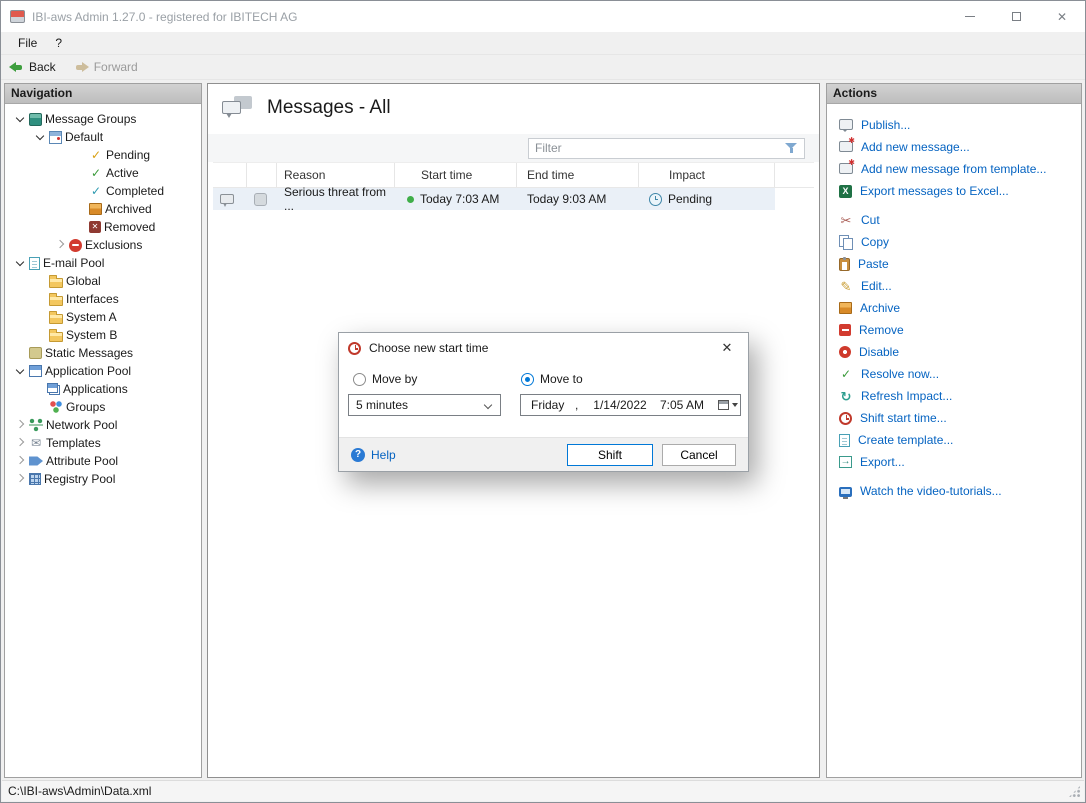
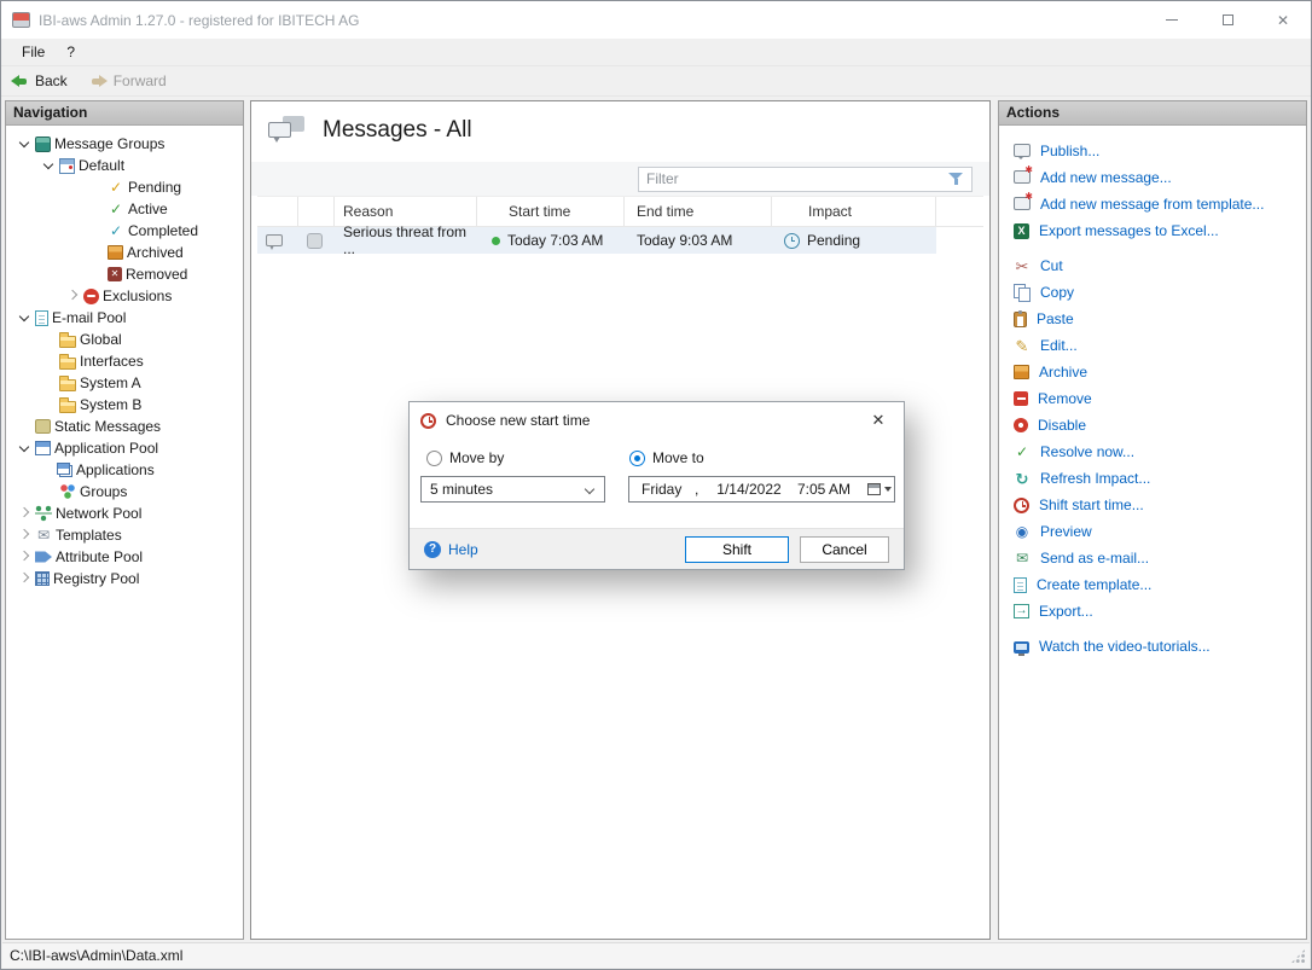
  IBI-aws Admin 1.27.0 - registered for IBITECH AG
  ✕
  File
  ?
  Back
  Forward
  Navigation
  Message Groups
  Default
  Pending
  Active
  Completed
  Archived
  Removed
  Exclusions
  E-mail Pool
  Global
  Interfaces
  System A
  System B
  Static Messages
  Application Pool
  Applications
  Groups
  Network Pool
  Templates
  Attribute Pool
  Registry Pool
  Messages - All
  Filter
  Reason
  Start time
  End time
  Impact
  Serious threat from ...
  Today 7:03 AM
  Today 9:03 AM
  Pending
  Actions
  Publish...
  Add new message...
  Add new message from template...
  Export messages to Excel...
  Cut
  Copy
  Paste
  Edit...
  Archive
  Remove
  Disable
  Resolve now...
  Refresh Impact...
  Shift start time...
+ Preview
+ Send as e-mail...
  Create template...
  Export...
  Watch the video-tutorials...
  C:\IBI-aws\Admin\Data.xml
  Choose new start time
  ✕
  Move by
  Move to
  5 minutes
  Friday
  ,
  1/14/2022
  7:05 AM
  ?
  Help
  Shift
  Cancel
